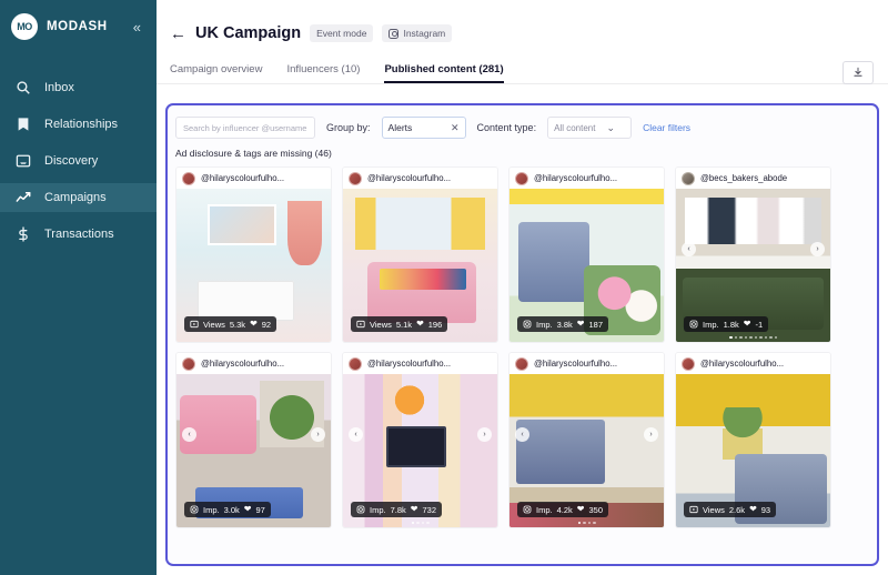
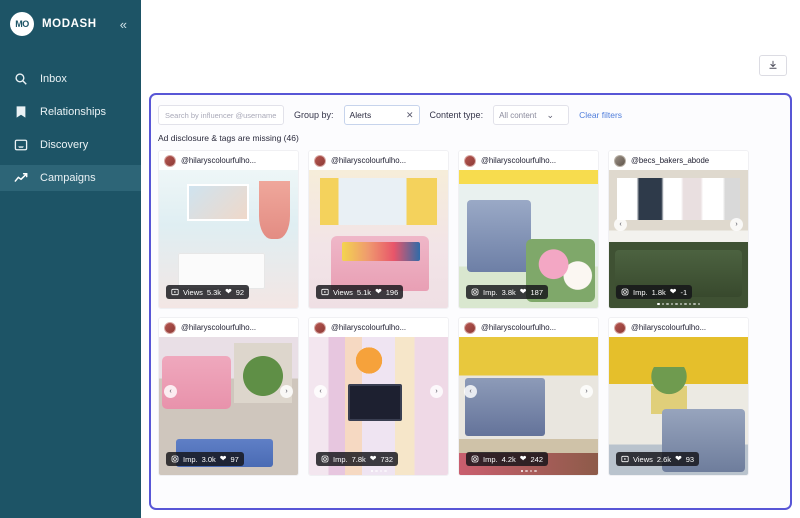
  MO
  MODASH
  «
  Inbox
  Relationships
  Discovery
  Campaigns
- Transactions
- ←
- UK Campaign
- Event mode
- Instagram
- Campaign overview
- Influencers (10)
- Published content (281)
  Search by influencer @username
  Group by:
  Alerts
  ✕
  Content type:
  All content
  ⌄
  Clear filters
  Ad disclosure & tags are missing (46)
  @hilaryscolourfulho...
  Views
  5.3k
  ❤
  92
  @hilaryscolourfulho...
  Views
  5.1k
  ❤
  196
  @hilaryscolourfulho...
  Imp.
  3.8k
  ❤
  187
  @becs_bakers_abode
  Imp.
  1.8k
  ❤
  -1
  @hilaryscolourfulho...
  Imp.
  3.0k
  ❤
  97
  @hilaryscolourfulho...
  Imp.
  7.8k
  ❤
  732
  @hilaryscolourfulho...
  Imp.
  4.2k
  ❤
- 350
+ 242
  @hilaryscolourfulho...
  Views
  2.6k
  ❤
  93
